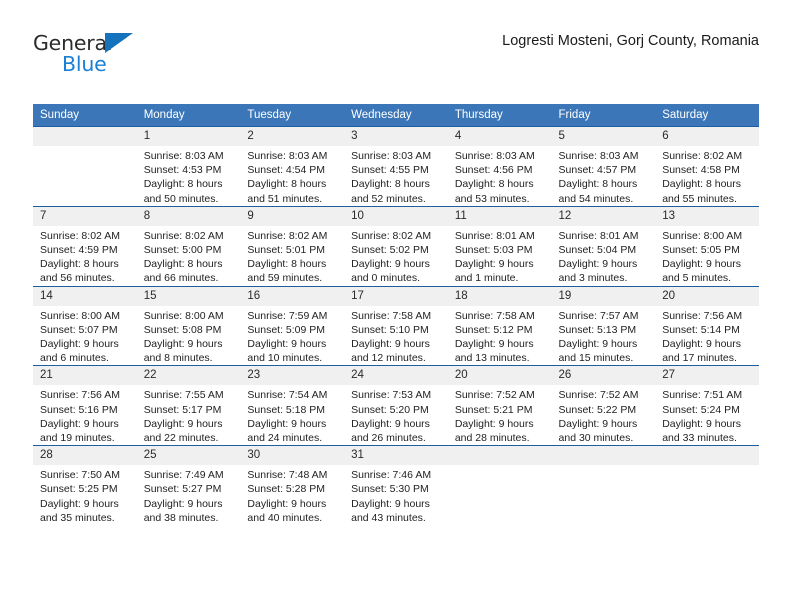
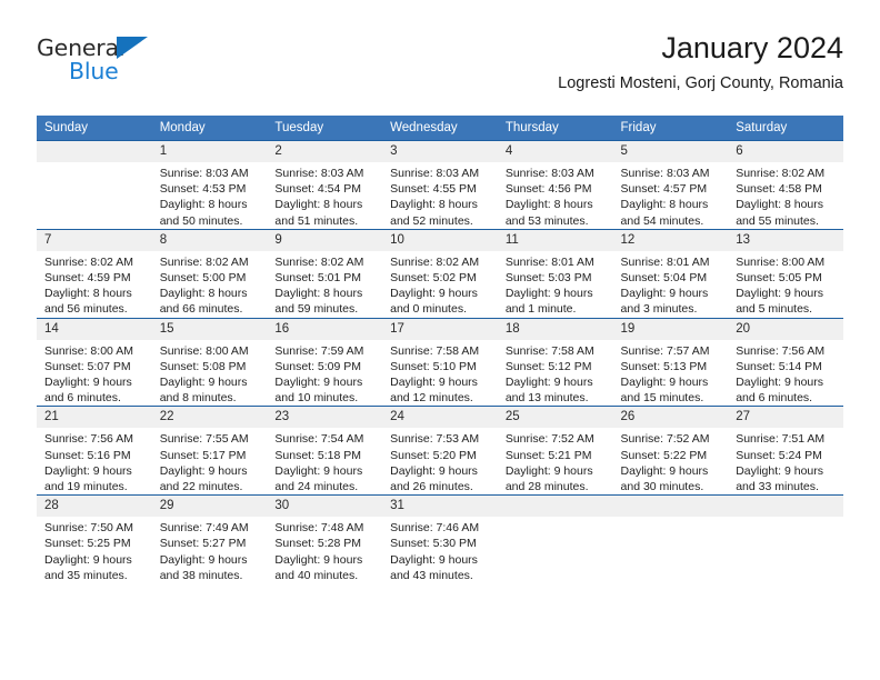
  General
  Blue
+ January 2024
  Logresti Mosteni, Gorj County, Romania
  Sunday	Monday	Tuesday	Wednesday	Thursday	Friday	Saturday
  	1Sunrise: 8:03 AMSunset: 4:53 PMDaylight: 8 hoursand 50 minutes.	2Sunrise: 8:03 AMSunset: 4:54 PMDaylight: 8 hoursand 51 minutes.	3Sunrise: 8:03 AMSunset: 4:55 PMDaylight: 8 hoursand 52 minutes.	4Sunrise: 8:03 AMSunset: 4:56 PMDaylight: 8 hoursand 53 minutes.	5Sunrise: 8:03 AMSunset: 4:57 PMDaylight: 8 hoursand 54 minutes.	6Sunrise: 8:02 AMSunset: 4:58 PMDaylight: 8 hoursand 55 minutes.
  7Sunrise: 8:02 AMSunset: 4:59 PMDaylight: 8 hoursand 56 minutes.	8Sunrise: 8:02 AMSunset: 5:00 PMDaylight: 8 hoursand 66 minutes.	9Sunrise: 8:02 AMSunset: 5:01 PMDaylight: 8 hoursand 59 minutes.	10Sunrise: 8:02 AMSunset: 5:02 PMDaylight: 9 hoursand 0 minutes.	11Sunrise: 8:01 AMSunset: 5:03 PMDaylight: 9 hoursand 1 minute.	12Sunrise: 8:01 AMSunset: 5:04 PMDaylight: 9 hoursand 3 minutes.	13Sunrise: 8:00 AMSunset: 5:05 PMDaylight: 9 hoursand 5 minutes.
- 14Sunrise: 8:00 AMSunset: 5:07 PMDaylight: 9 hoursand 6 minutes.	15Sunrise: 8:00 AMSunset: 5:08 PMDaylight: 9 hoursand 8 minutes.	16Sunrise: 7:59 AMSunset: 5:09 PMDaylight: 9 hoursand 10 minutes.	17Sunrise: 7:58 AMSunset: 5:10 PMDaylight: 9 hoursand 12 minutes.	18Sunrise: 7:58 AMSunset: 5:12 PMDaylight: 9 hoursand 13 minutes.	19Sunrise: 7:57 AMSunset: 5:13 PMDaylight: 9 hoursand 15 minutes.	20Sunrise: 7:56 AMSunset: 5:14 PMDaylight: 9 hoursand 17 minutes.
+ 14Sunrise: 8:00 AMSunset: 5:07 PMDaylight: 9 hoursand 6 minutes.	15Sunrise: 8:00 AMSunset: 5:08 PMDaylight: 9 hoursand 8 minutes.	16Sunrise: 7:59 AMSunset: 5:09 PMDaylight: 9 hoursand 10 minutes.	17Sunrise: 7:58 AMSunset: 5:10 PMDaylight: 9 hoursand 12 minutes.	18Sunrise: 7:58 AMSunset: 5:12 PMDaylight: 9 hoursand 13 minutes.	19Sunrise: 7:57 AMSunset: 5:13 PMDaylight: 9 hoursand 15 minutes.	20Sunrise: 7:56 AMSunset: 5:14 PMDaylight: 9 hoursand 6 minutes.
- 21Sunrise: 7:56 AMSunset: 5:16 PMDaylight: 9 hoursand 19 minutes.	22Sunrise: 7:55 AMSunset: 5:17 PMDaylight: 9 hoursand 22 minutes.	23Sunrise: 7:54 AMSunset: 5:18 PMDaylight: 9 hoursand 24 minutes.	24Sunrise: 7:53 AMSunset: 5:20 PMDaylight: 9 hoursand 26 minutes.	20Sunrise: 7:52 AMSunset: 5:21 PMDaylight: 9 hoursand 28 minutes.	26Sunrise: 7:52 AMSunset: 5:22 PMDaylight: 9 hoursand 30 minutes.	27Sunrise: 7:51 AMSunset: 5:24 PMDaylight: 9 hoursand 33 minutes.
+ 21Sunrise: 7:56 AMSunset: 5:16 PMDaylight: 9 hoursand 19 minutes.	22Sunrise: 7:55 AMSunset: 5:17 PMDaylight: 9 hoursand 22 minutes.	23Sunrise: 7:54 AMSunset: 5:18 PMDaylight: 9 hoursand 24 minutes.	24Sunrise: 7:53 AMSunset: 5:20 PMDaylight: 9 hoursand 26 minutes.	25Sunrise: 7:52 AMSunset: 5:21 PMDaylight: 9 hoursand 28 minutes.	26Sunrise: 7:52 AMSunset: 5:22 PMDaylight: 9 hoursand 30 minutes.	27Sunrise: 7:51 AMSunset: 5:24 PMDaylight: 9 hoursand 33 minutes.
- 28Sunrise: 7:50 AMSunset: 5:25 PMDaylight: 9 hoursand 35 minutes.	25Sunrise: 7:49 AMSunset: 5:27 PMDaylight: 9 hoursand 38 minutes.	30Sunrise: 7:48 AMSunset: 5:28 PMDaylight: 9 hoursand 40 minutes.	31Sunrise: 7:46 AMSunset: 5:30 PMDaylight: 9 hoursand 43 minutes.
+ 28Sunrise: 7:50 AMSunset: 5:25 PMDaylight: 9 hoursand 35 minutes.	29Sunrise: 7:49 AMSunset: 5:27 PMDaylight: 9 hoursand 38 minutes.	30Sunrise: 7:48 AMSunset: 5:28 PMDaylight: 9 hoursand 40 minutes.	31Sunrise: 7:46 AMSunset: 5:30 PMDaylight: 9 hoursand 43 minutes.
